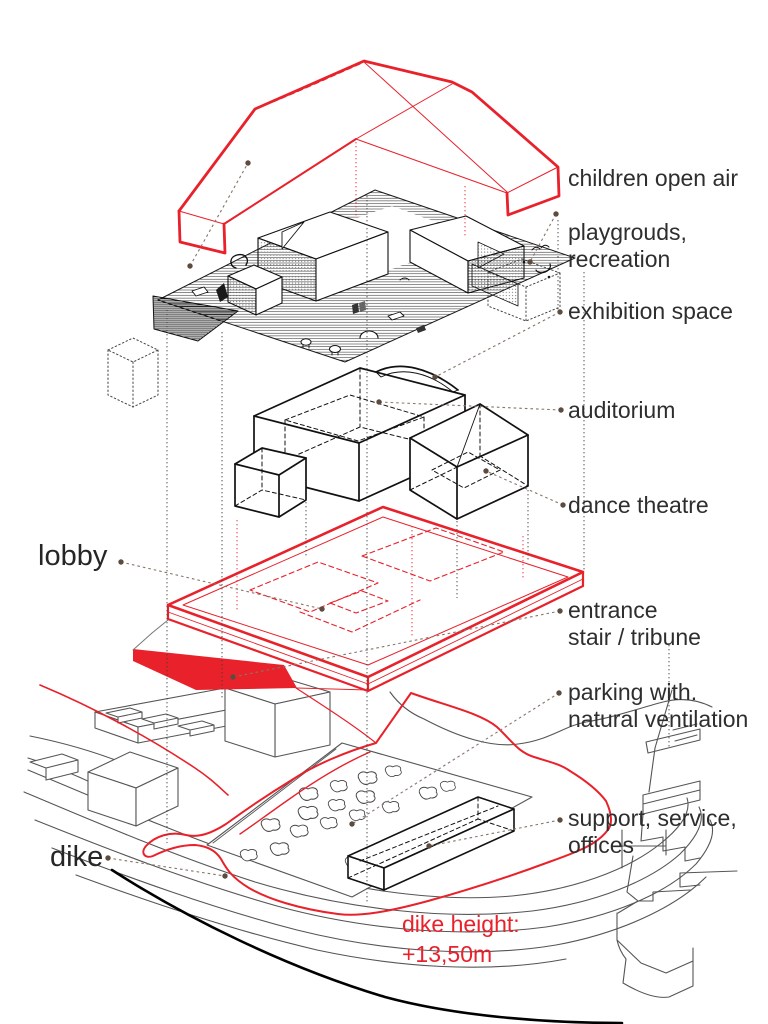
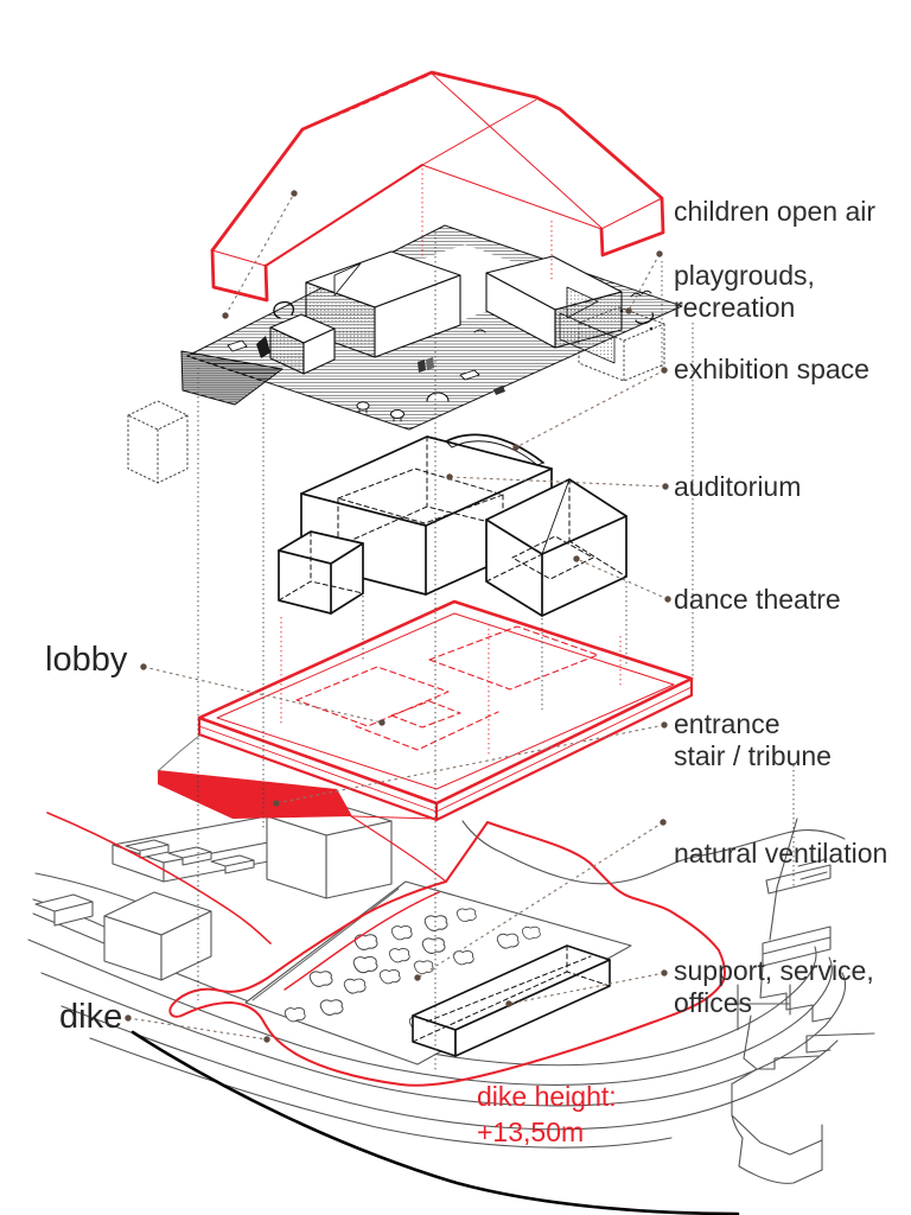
  lobby
  dike
  children open air
  playgrouds,
  recreation
  exhibition space
  auditorium
  dance theatre
  entrance
  stair / tribune
- parking with.
  natural ventilation
  support, service,
  offices
  dike height:
  +13,50m
